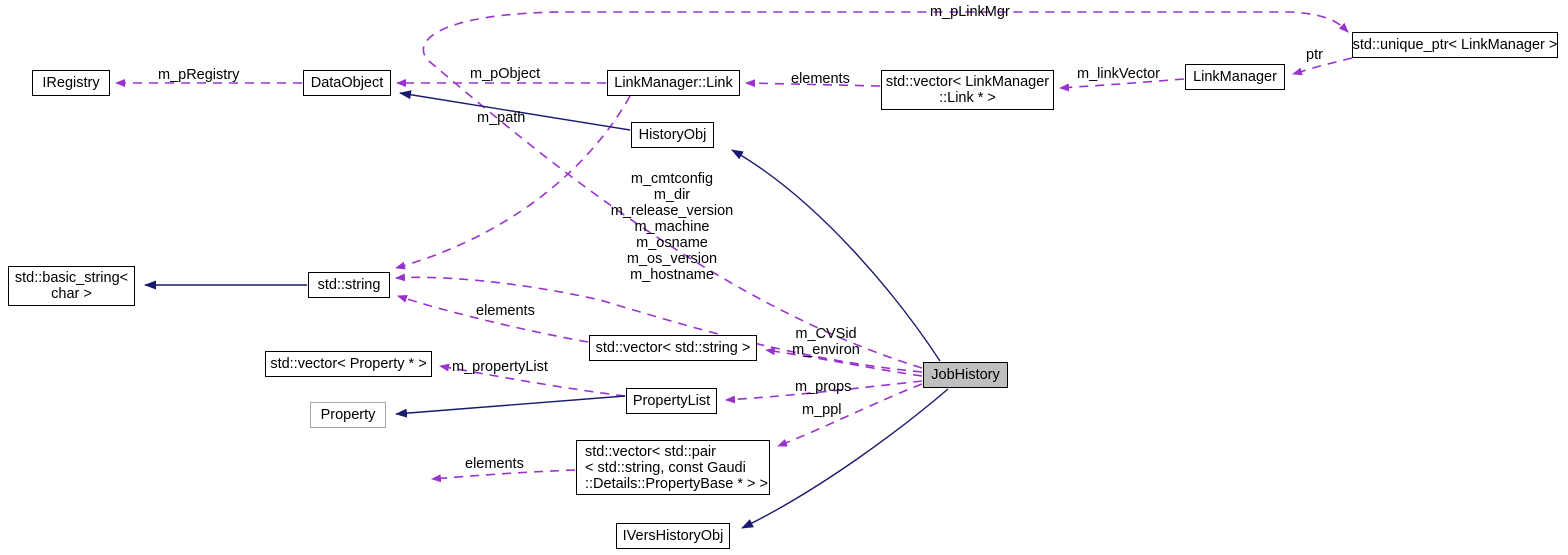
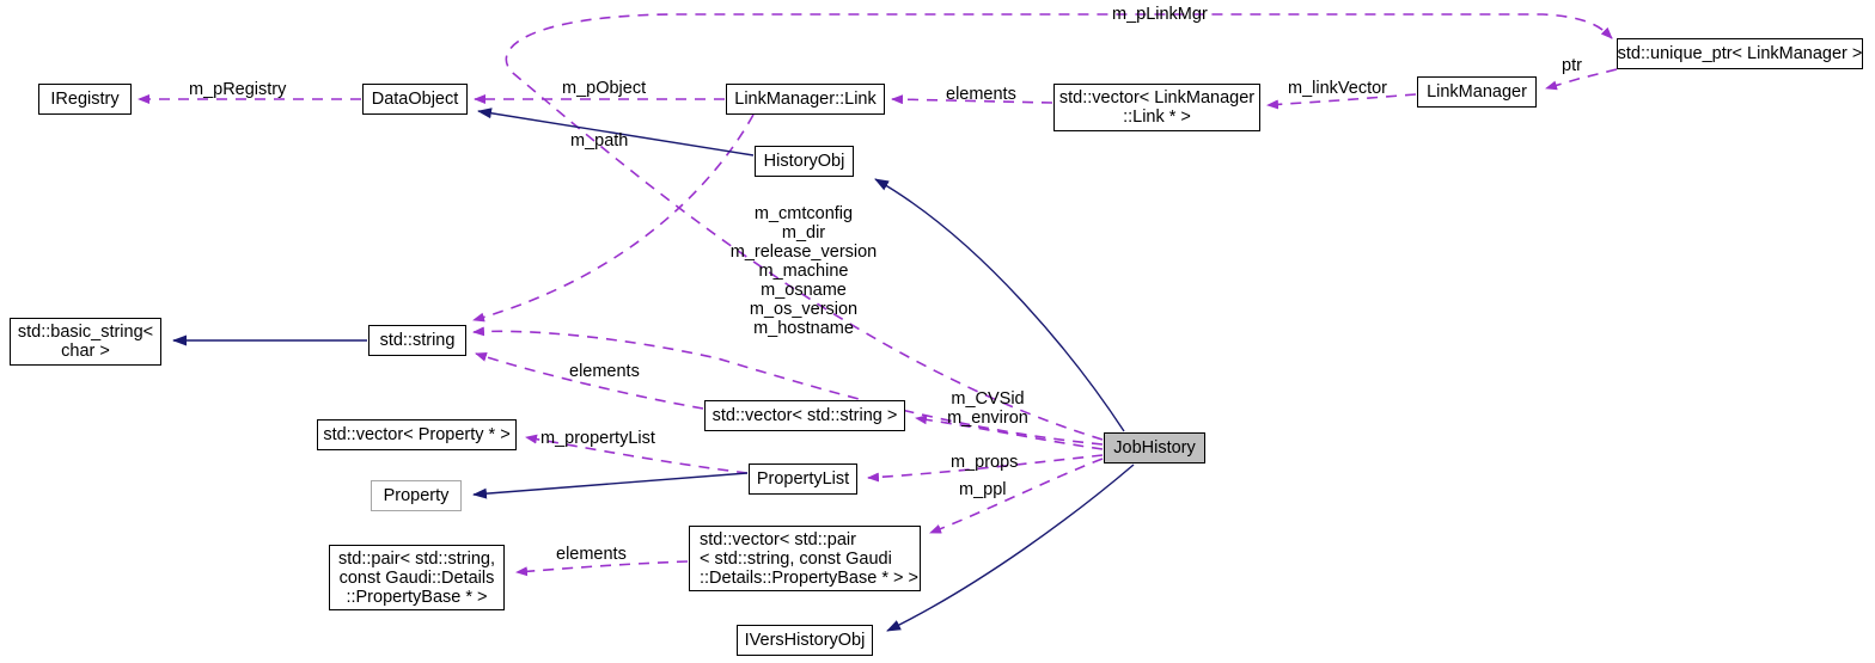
  IRegistry
  DataObject
  LinkManager::Link
  std::vector< LinkManager
  ::Link * >
  LinkManager
  std::unique_ptr< LinkManager >
  HistoryObj
  std::basic_string<
  char >
  std::string
  std::vector< std::string >
  std::vector< Property * >
  Property
  PropertyList
+ std::pair< std::string,
+ const Gaudi::Details
+ ::PropertyBase * >
  std::vector< std::pair
  < std::string, const Gaudi
  ::Details::PropertyBase * > >
  IVersHistoryObj
  JobHistory
  m_pLinkMgr
  m_pRegistry
  m_pObject
  elements
  m_linkVector
  ptr
  m_path
  m_cmtconfig
  m_dir
  m_release_version
  m_machine
  m_osname
  m_os_version
  m_hostname
  elements
  m_CVSid
  m_environ
  m_propertyList
  m_props
  m_ppl
  elements
